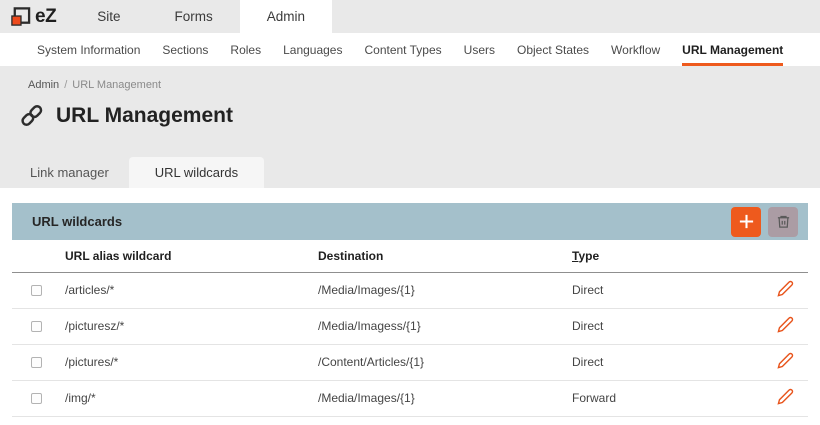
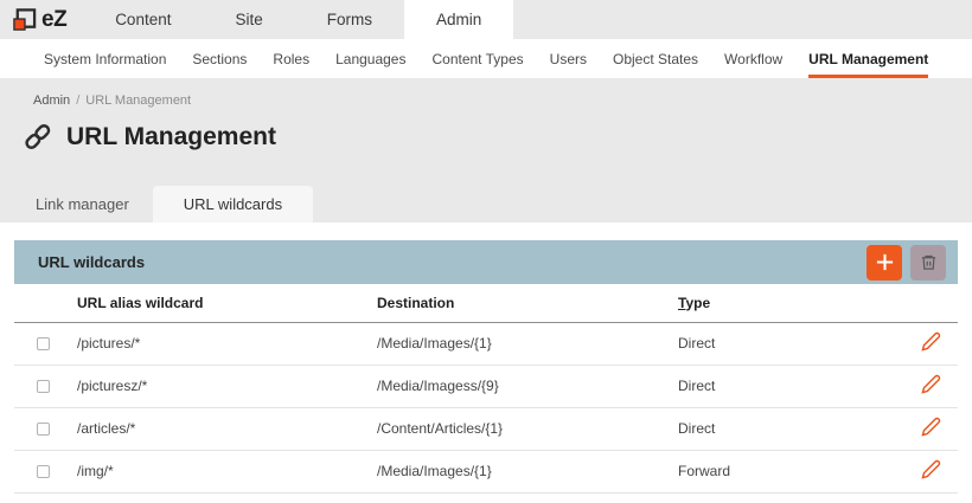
  eZ
+ Content
  Site
  Forms
  Admin
  System Information
  Sections
  Roles
  Languages
  Content Types
  Users
  Object States
  Workflow
  URL Management
  Admin / URL Management
  URL Management
  Link manager
  URL wildcards
  URL wildcards
  	URL alias wildcard	Destination	Type
- 	/articles/*	/Media/Images/{1}	Direct
+ 	/pictures/*	/Media/Images/{1}	Direct
- 	/picturesz/*	/Media/Imagess/{1}	Direct
+ 	/picturesz/*	/Media/Imagess/{9}	Direct
- 	/pictures/*	/Content/Articles/{1}	Direct
+ 	/articles/*	/Content/Articles/{1}	Direct
  	/img/*	/Media/Images/{1}	Forward
